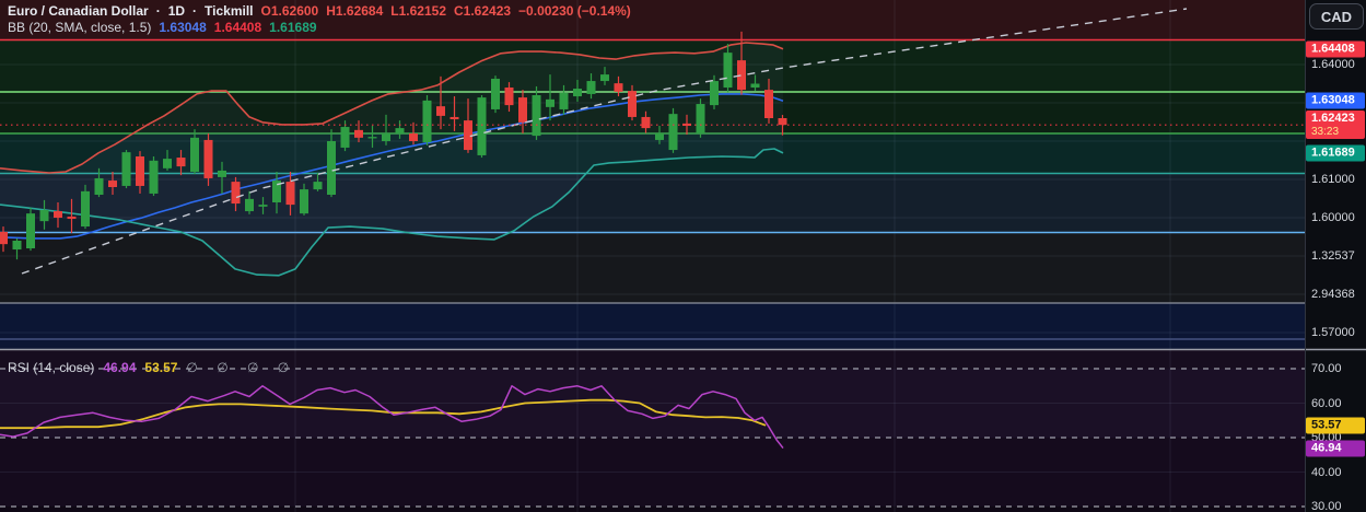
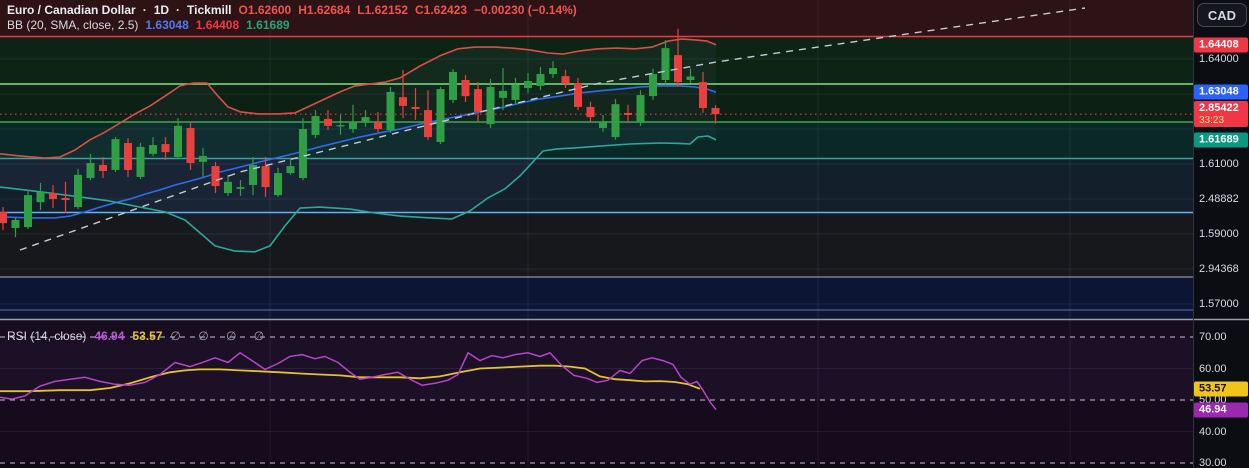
  Euro / Canadian Dollar
  ·
  1D
  ·
  Tickmill
  O1.62600
  H1.62684
  L1.62152
  C1.62423
  −0.00230 (−0.14%)
- BB (20, SMA, close, 1.5)
+ BB (20, SMA, close, 2.5)
  1.63048
  1.64408
  1.61689
  RSI (14, close)
  46.94
  53.57
  ∅ ∅ ∅ ∅
  CAD
  1.64000
  1.61000
- 1.60000
+ 2.48882
- 1.32537
+ 1.59000
  2.94368
  1.57000
  70.00
  60.00
  50.00
  40.00
  30.00
  1.64408
  1.63048
- 1.62423
+ 2.85422
  33:23
  1.61689
  53.57
  46.94
